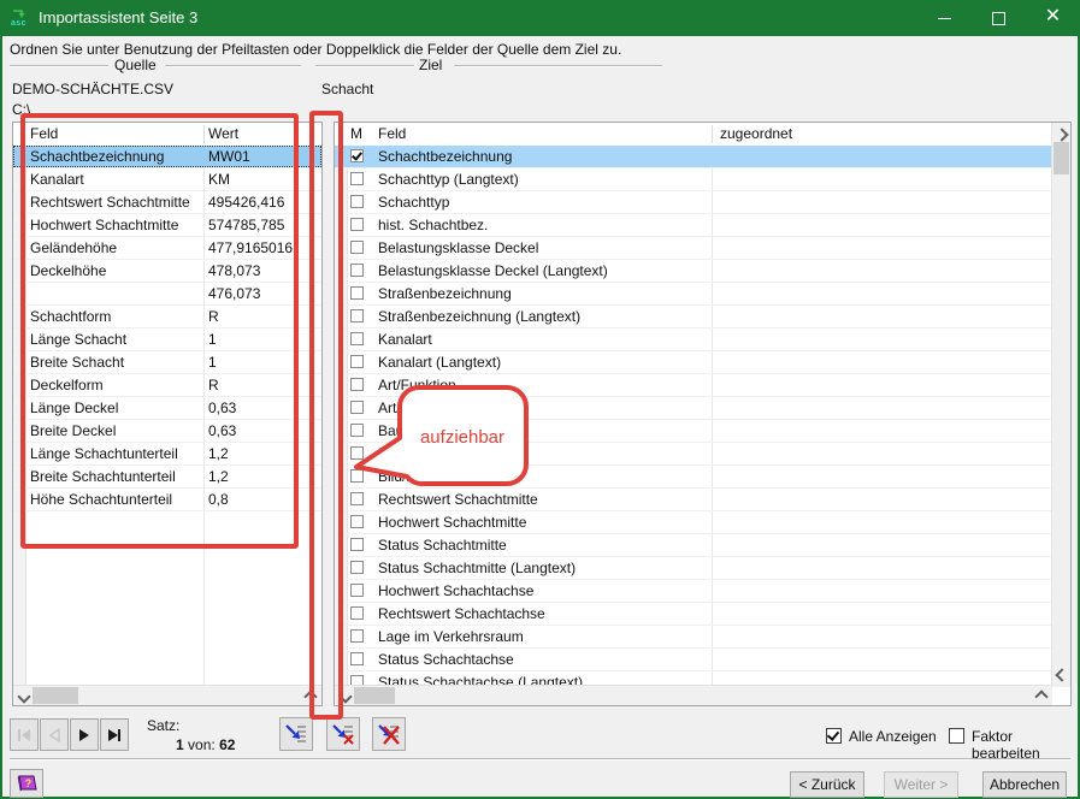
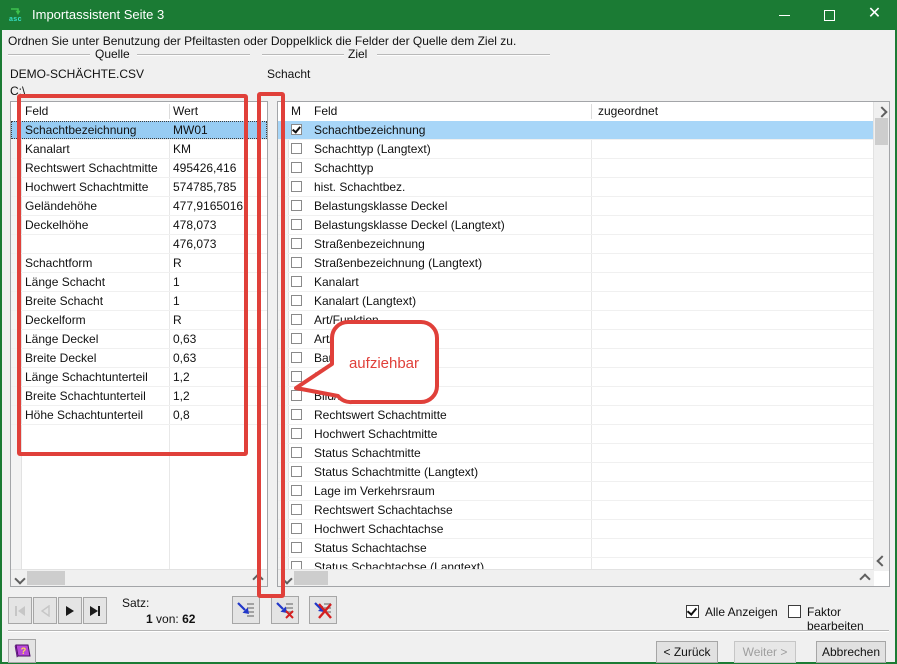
  Importassistent Seite 3
  ✕
  Ordnen Sie unter Benutzung der Pfeiltasten oder Doppelklick die Felder der Quelle dem Ziel zu.
  Quelle
  Ziel
  DEMO-SCHÄCHTE.CSV
  C:\
  Schacht
  Feld
  Wert
  Schachtbezeichnung
  MW01
  Kanalart
  KM
  Rechtswert Schachtmitte
  495426,416
  Hochwert Schachtmitte
  574785,785
  Geländehöhe
  477,9165016
  Deckelhöhe
  478,073
  476,073
  Schachtform
  R
  Länge Schacht
  1
  Breite Schacht
  1
  Deckelform
  R
  Länge Deckel
  0,63
  Breite Deckel
  0,63
  Länge Schachtunterteil
  1,2
  Breite Schachtunterteil
  1,2
  Höhe Schachtunterteil
  0,8
  M
  Feld
  zugeordnet
  Schachtbezeichnung
  Schachttyp (Langtext)
  Schachttyp
  hist. Schachtbez.
  Belastungsklasse Deckel
  Belastungsklasse Deckel (Langtext)
  Straßenbezeichnung
  Straßenbezeichnung (Langtext)
  Kanalart
  Kanalart (Langtext)
  Rechtswert Schachtmitte
  Hochwert Schachtmitte
  Status Schachtmitte
  Status Schachtmitte (Langtext)
- Hochwert Schachtachse
+ Lage im Verkehrsraum
  Rechtswert Schachtachse
- Lage im Verkehrsraum
+ Hochwert Schachtachse
  Status Schachtachse
  Status Schachtachse (Langtext)
  Satz:
  1 von: 62
  Alle Anzeigen
  Faktor bearbeiten
  ?
  < Zurück
  Weiter >
  Abbrechen
  aufziehbar
